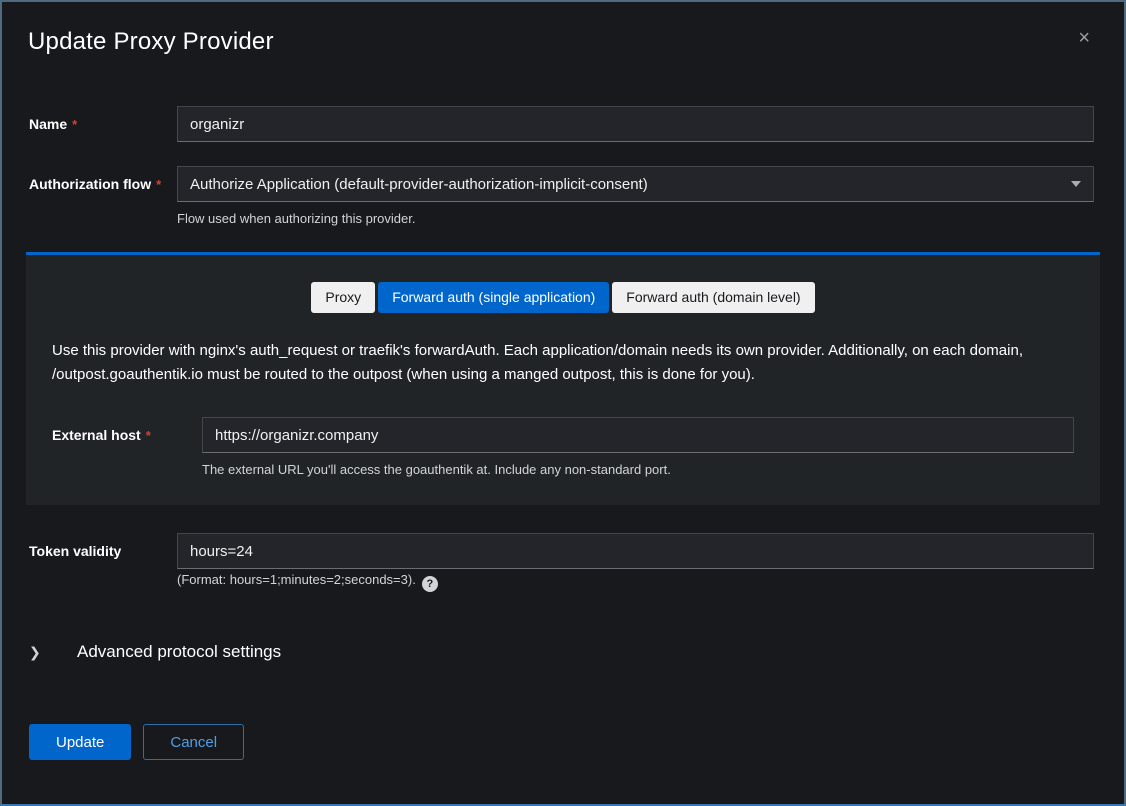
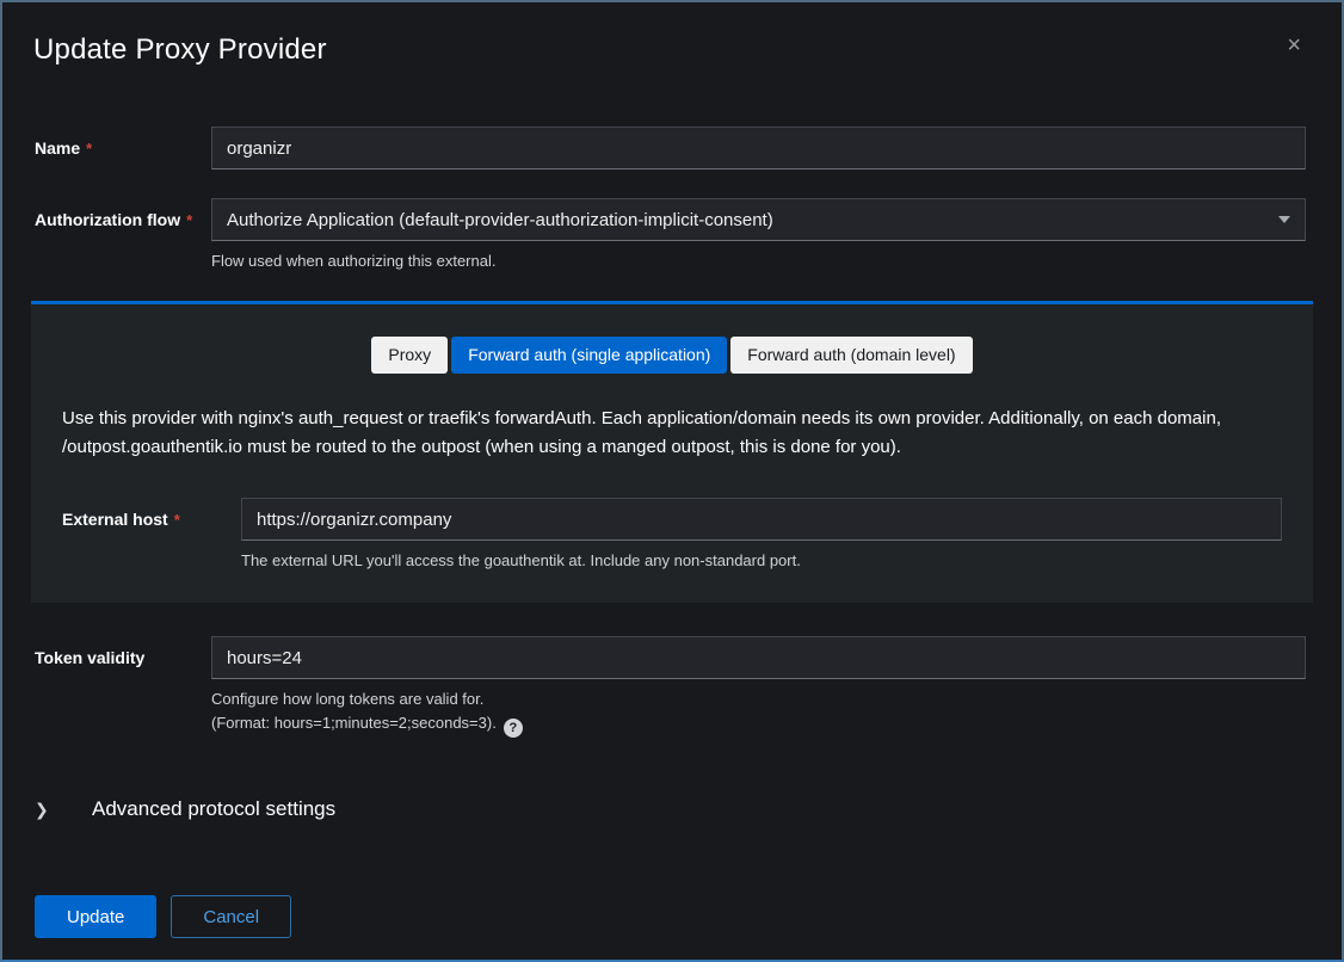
  Update Proxy Provider
  ×
  Name *
  organizr
  Authorization flow *
  Authorize Application (default-provider-authorization-implicit-consent)
- Flow used when authorizing this provider.
+ Flow used when authorizing this external.
  Proxy
  Forward auth (single application)
  Forward auth (domain level)
  Use this provider with nginx's auth_request or traefik's forwardAuth. Each application/domain needs its own provider. Additionally, on each domain, /outpost.goauthentik.io must be routed to the outpost (when using a manged outpost, this is done for you).
  External host *
  https://organizr.company
  The external URL you'll access the goauthentik at. Include any non-standard port.
  Token validity
  hours=24
+ Configure how long tokens are valid for.
  (Format: hours=1;minutes=2;seconds=3). ?
  ❯
  Advanced protocol settings
  Update
  Cancel
